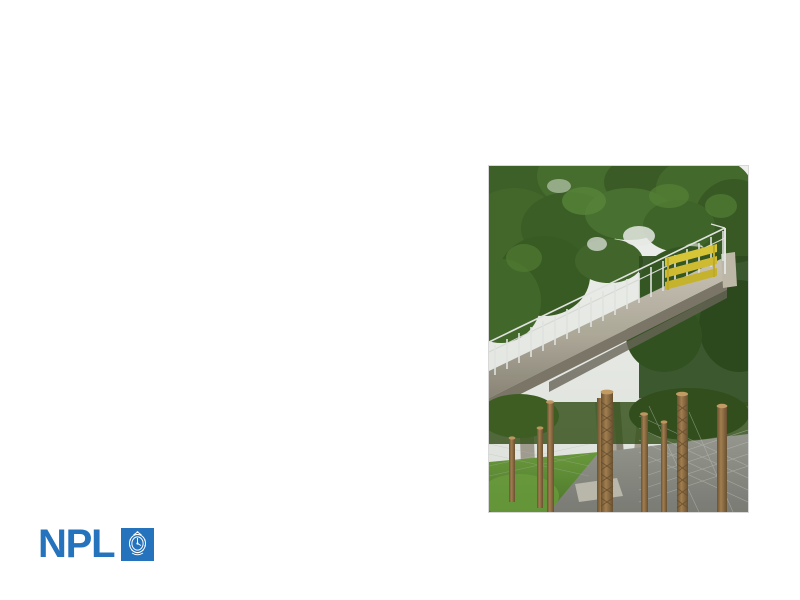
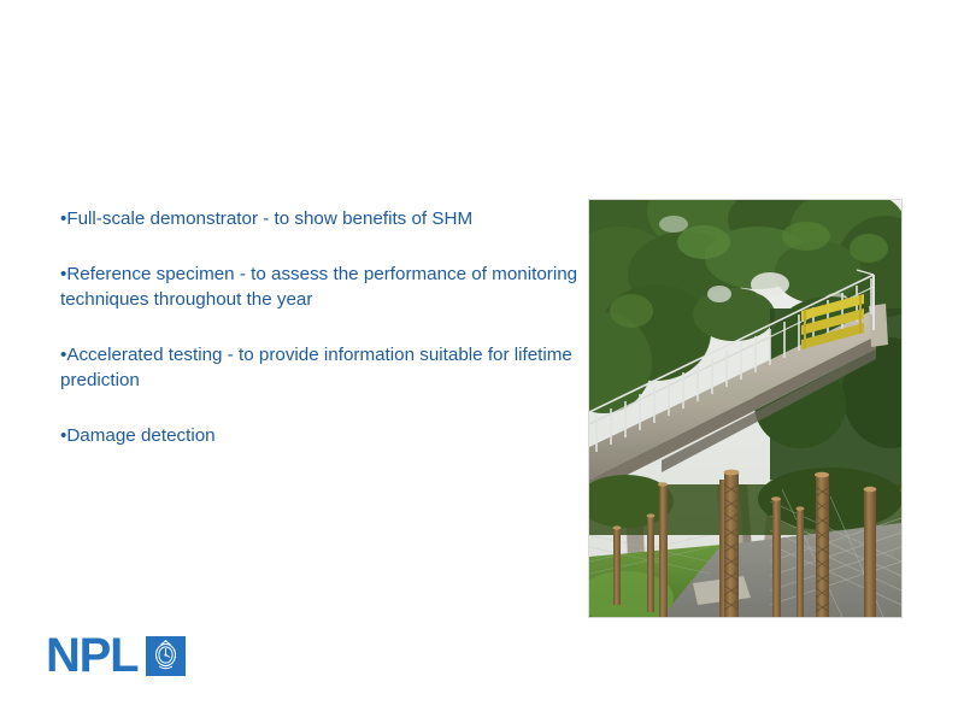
+ •Full-scale demonstrator - to show benefits of SHM
+ •Reference specimen - to assess the performance of monitoring techniques throughout the year
+ •Accelerated testing - to provide information suitable for lifetime prediction
+ •Damage detection
  NPL
